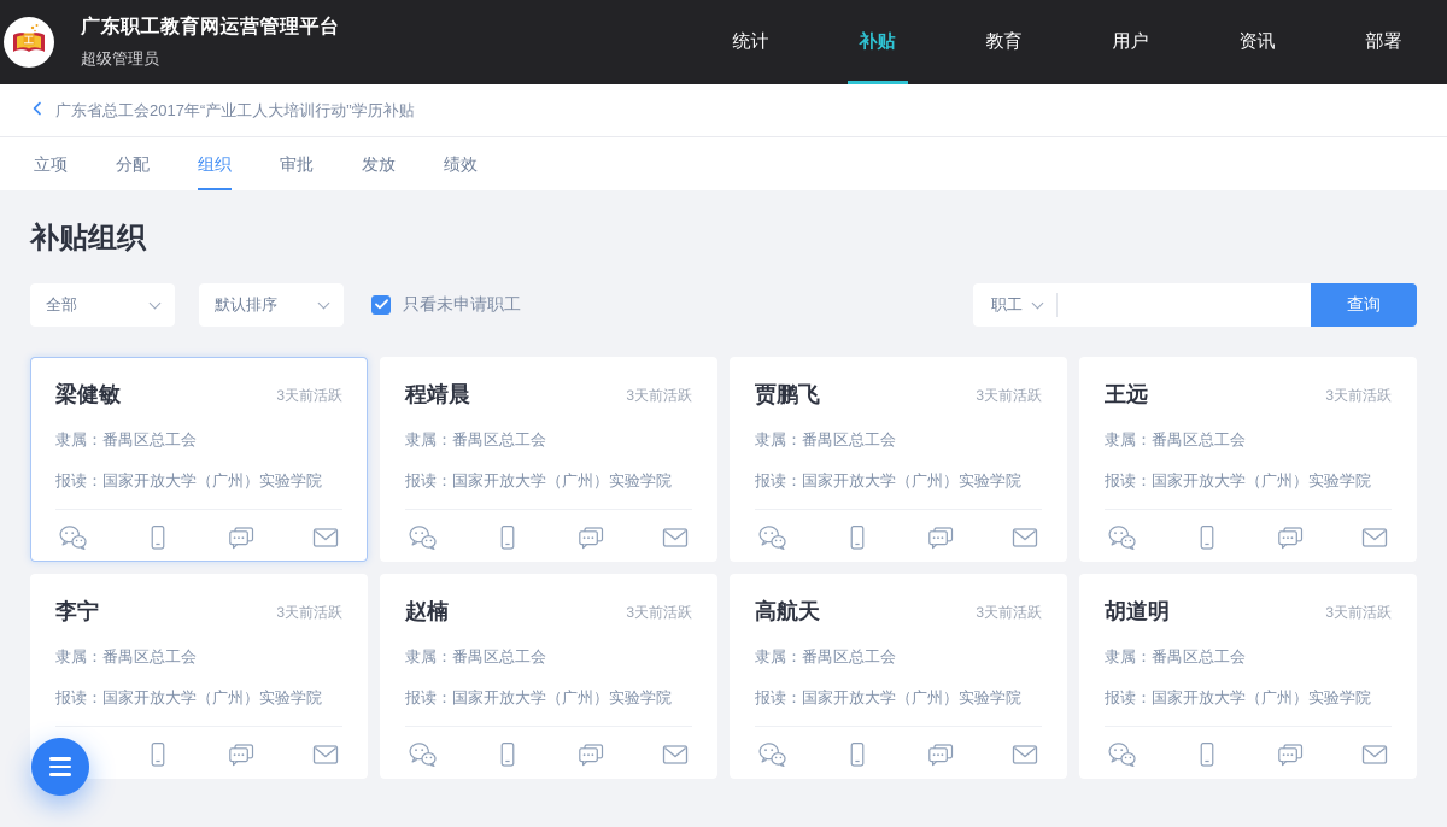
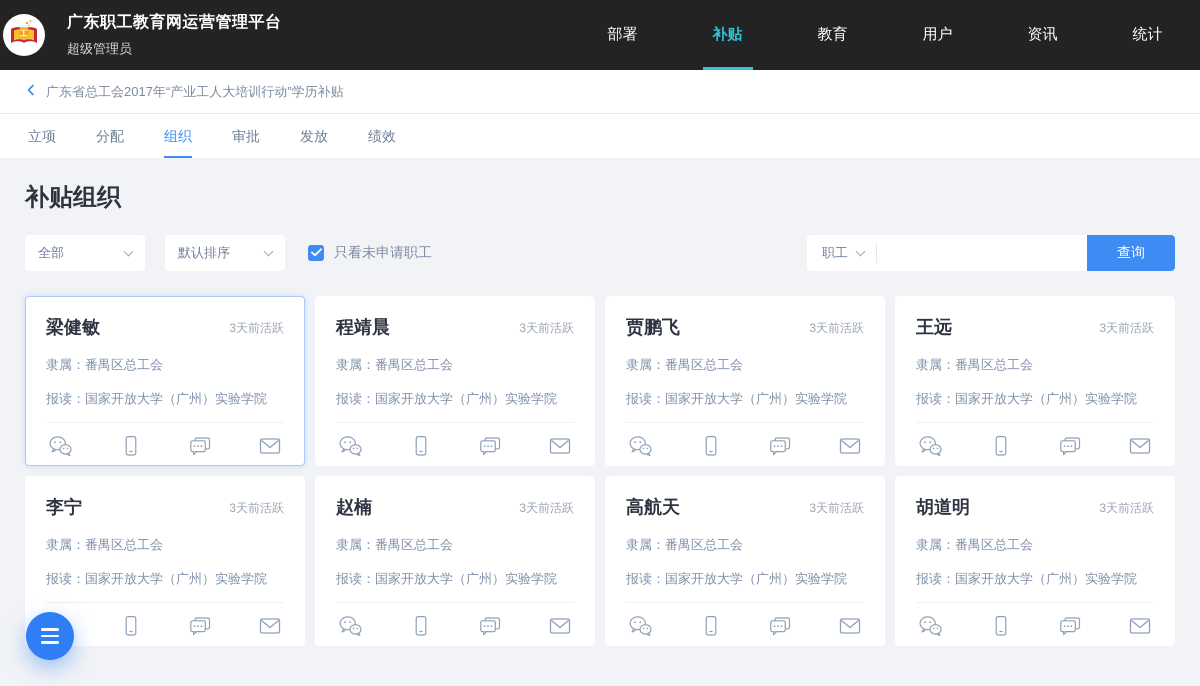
  工
  广东职工教育网运营管理平台
  超级管理员
- 统计
+ 部署
  补贴
  教育
  用户
  资讯
- 部署
+ 统计
  广东省总工会2017年“产业工人大培训行动”学历补贴
  立项
  分配
  组织
  审批
  发放
  绩效
  补贴组织
  全部
  默认排序
  只看未申请职工
  职工
  查询
  梁健敏
  3天前活跃
  隶属：番禺区总工会
  报读：国家开放大学（广州）实验学院
  程靖晨
  3天前活跃
  隶属：番禺区总工会
  报读：国家开放大学（广州）实验学院
  贾鹏飞
  3天前活跃
  隶属：番禺区总工会
  报读：国家开放大学（广州）实验学院
  王远
  3天前活跃
  隶属：番禺区总工会
  报读：国家开放大学（广州）实验学院
  李宁
  3天前活跃
  隶属：番禺区总工会
  报读：国家开放大学（广州）实验学院
  赵楠
  3天前活跃
  隶属：番禺区总工会
  报读：国家开放大学（广州）实验学院
  高航天
  3天前活跃
  隶属：番禺区总工会
  报读：国家开放大学（广州）实验学院
  胡道明
  3天前活跃
  隶属：番禺区总工会
  报读：国家开放大学（广州）实验学院
